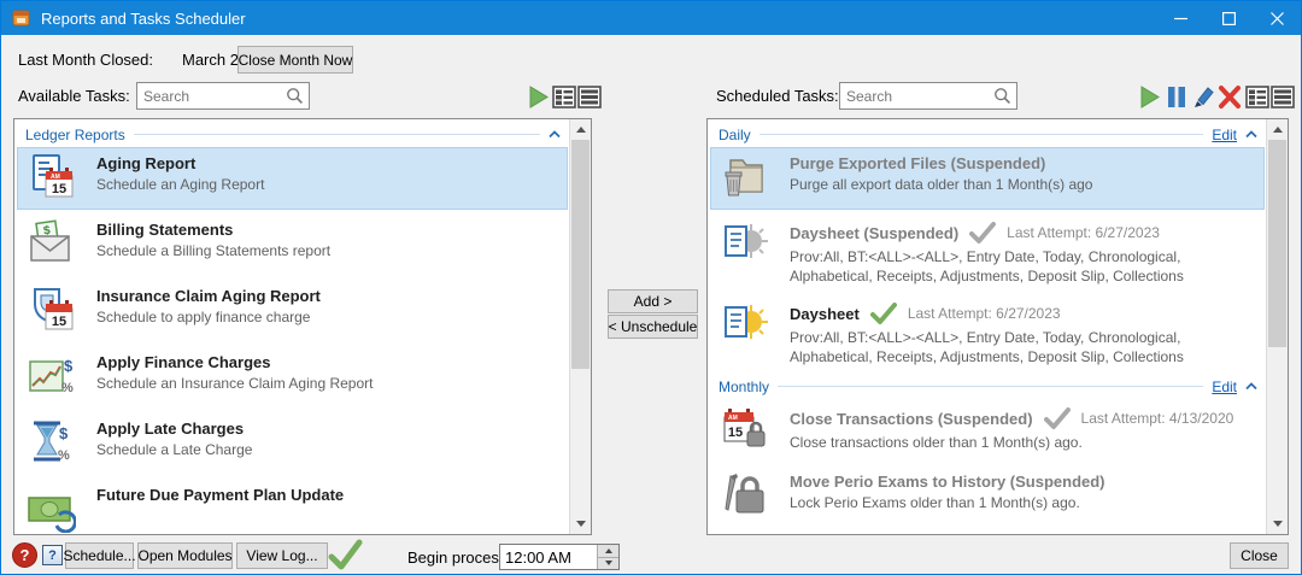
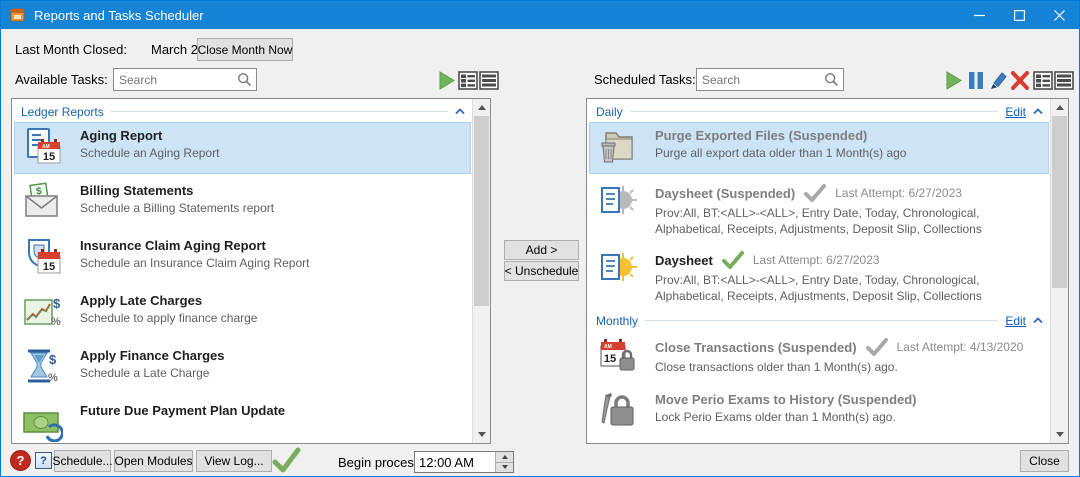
  Reports and Tasks Scheduler
  Last Month Closed:
  Close Month Now
  Available Tasks:
  Search
  Scheduled Tasks:
  Search
  Ledger Reports
  15
  Aging Report
  Schedule an Aging Report
  Billing Statements
  Schedule a Billing Statements report
  15
  Insurance Claim Aging Report
- Schedule to apply finance charge
+ Schedule an Insurance Claim Aging Report
  $
  %
- Apply Finance Charges
+ Apply Late Charges
- Schedule an Insurance Claim Aging Report
+ Schedule to apply finance charge
  $
  %
- Apply Late Charges
+ Apply Finance Charges
  Schedule a Late Charge
  Future Due Payment Plan Update
  Add >
  < Unschedule
  Daily
  Edit
  Purge Exported Files (Suspended)
  Purge all export data older than 1 Month(s) ago
  Daysheet (Suspended)
  Last Attempt: 6/27/2023
  Prov:All, BT:<ALL>-<ALL>, Entry Date, Today, Chronological, Alphabetical, Receipts, Adjustments, Deposit Slip, Collections
  Daysheet
  Last Attempt: 6/27/2023
  Prov:All, BT:<ALL>-<ALL>, Entry Date, Today, Chronological, Alphabetical, Receipts, Adjustments, Deposit Slip, Collections
  Monthly
  Edit
  15
  Close Transactions (Suspended)
  Last Attempt: 4/13/2020
  Close transactions older than 1 Month(s) ago.
  Move Perio Exams to History (Suspended)
  Lock Perio Exams older than 1 Month(s) ago.
  ?
  ?
  Schedule...
  Open Modules
  View Log...
  12:00 AM
  Close
